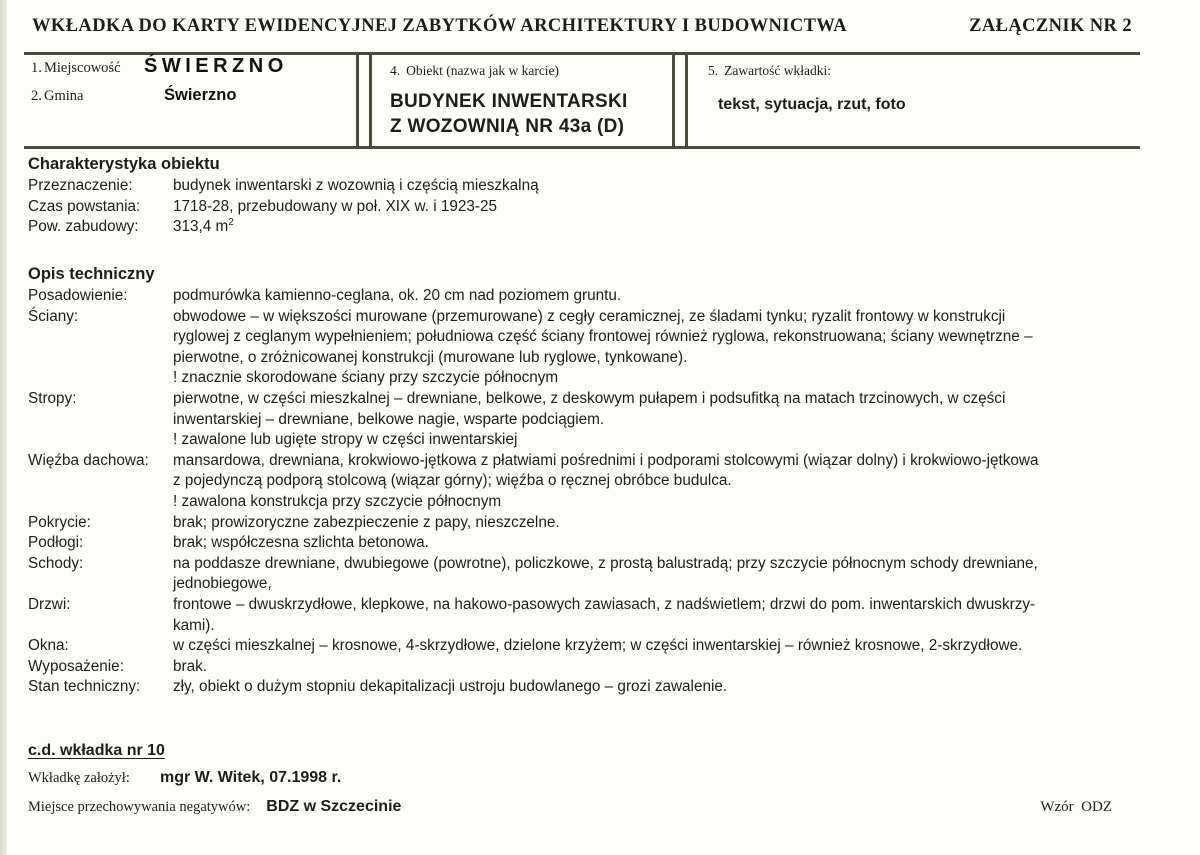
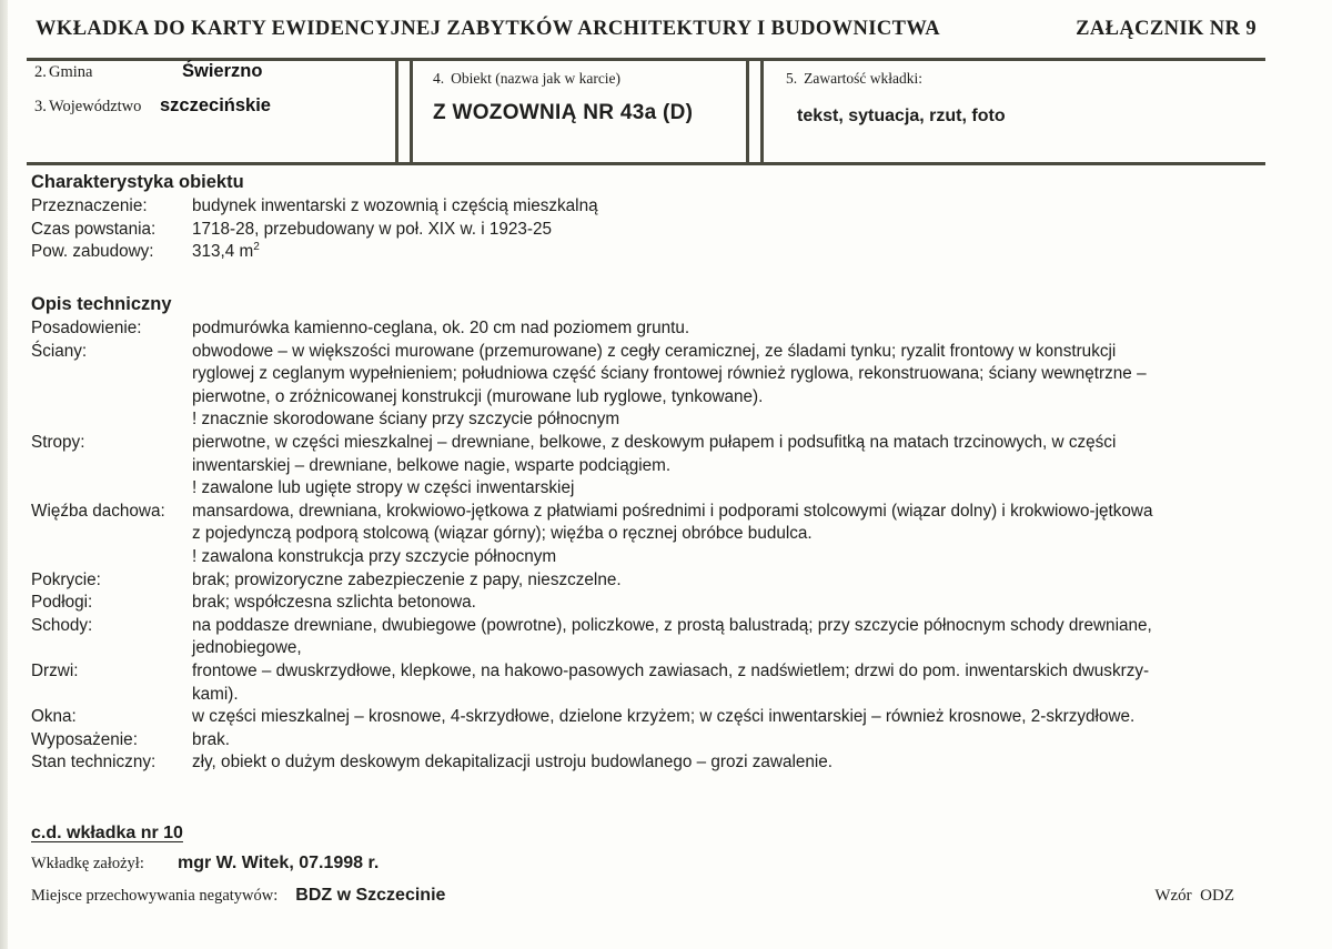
  WKŁADKA DO KARTY EWIDENCYJNEJ ZABYTKÓW ARCHITEKTURY I BUDOWNICTWA
- ZAŁĄCZNIK NR 2
+ ZAŁĄCZNIK NR 9
- 1.
- Miejscowość
- ŚWIERZNO
  2.
  Gmina
  Świerzno
+ 3.
+ Województwo
+ szczecińskie
  4. Obiekt (nazwa jak w karcie)
- BUDYNEK INWENTARSKI
  Z WOZOWNIĄ NR 43a (D)
  5. Zawartość wkładki:
  tekst, sytuacja, rzut, foto
  Charakterystyka obiektu
  Przeznaczenie:
  budynek inwentarski z wozownią i częścią mieszkalną
  Czas powstania:
  1718-28, przebudowany w poł. XIX w. i 1923-25
  Pow. zabudowy:
  313,4 m2
  Opis techniczny
  Posadowienie:
  podmurówka kamienno-ceglana, ok. 20 cm nad poziomem gruntu.
  Ściany:
  obwodowe – w większości murowane (przemurowane) z cegły ceramicznej, ze śladami tynku; ryzalit frontowy w konstrukcji
  ryglowej z ceglanym wypełnieniem; południowa część ściany frontowej również ryglowa, rekonstruowana; ściany wewnętrzne –
  pierwotne, o zróżnicowanej konstrukcji (murowane lub ryglowe, tynkowane).
  ! znacznie skorodowane ściany przy szczycie północnym
  Stropy:
  pierwotne, w części mieszkalnej – drewniane, belkowe, z deskowym pułapem i podsufitką na matach trzcinowych, w części
  inwentarskiej – drewniane, belkowe nagie, wsparte podciągiem.
  ! zawalone lub ugięte stropy w części inwentarskiej
  Więźba dachowa:
  mansardowa, drewniana, krokwiowo-jętkowa z płatwiami pośrednimi i podporami stolcowymi (wiązar dolny) i krokwiowo-jętkowa
  z pojedynczą podporą stolcową (wiązar górny); więźba o ręcznej obróbce budulca.
  ! zawalona konstrukcja przy szczycie północnym
  Pokrycie:
  brak; prowizoryczne zabezpieczenie z papy, nieszczelne.
  Podłogi:
  brak; współczesna szlichta betonowa.
  Schody:
  na poddasze drewniane, dwubiegowe (powrotne), policzkowe, z prostą balustradą; przy szczycie północnym schody drewniane,
  jednobiegowe,
  Drzwi:
  frontowe – dwuskrzydłowe, klepkowe, na hakowo-pasowych zawiasach, z nadświetlem; drzwi do pom. inwentarskich dwuskrzy-
  kami).
  Okna:
  w części mieszkalnej – krosnowe, 4-skrzydłowe, dzielone krzyżem; w części inwentarskiej – również krosnowe, 2-skrzydłowe.
  Wyposażenie:
  brak.
  Stan techniczny:
- zły, obiekt o dużym stopniu dekapitalizacji ustroju budowlanego – grozi zawalenie.
+ zły, obiekt o dużym deskowym dekapitalizacji ustroju budowlanego – grozi zawalenie.
  c.d. wkładka nr 10
  Wkładkę założył:
  mgr W. Witek, 07.1998 r.
  Miejsce przechowywania negatywów:
  BDZ w Szczecinie
  Wzór ODZ
